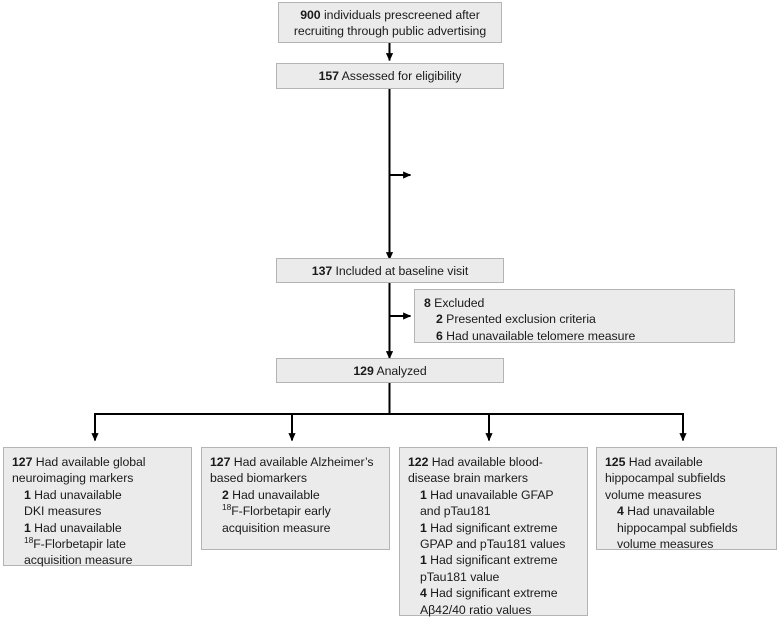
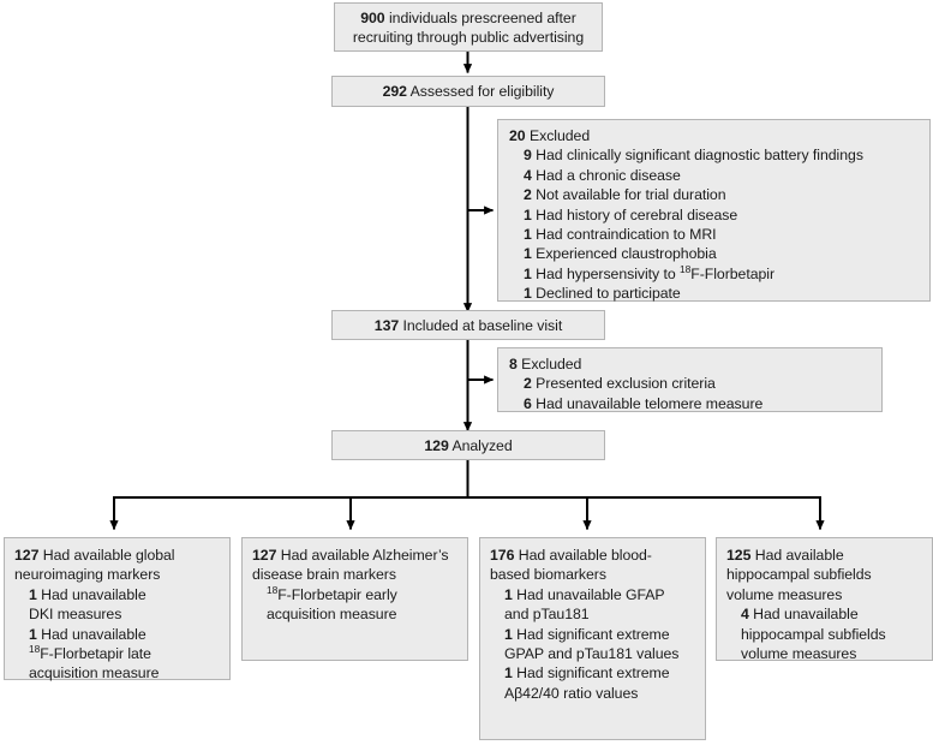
  900 individuals prescreened after
  recruiting through public advertising
- 157 Assessed for eligibility
+ 292 Assessed for eligibility
+ 20 Excluded
+ 9 Had clinically significant diagnostic battery findings
+ 4 Had a chronic disease
+ 2 Not available for trial duration
+ 1 Had history of cerebral disease
+ 1 Had contraindication to MRI
+ 1 Experienced claustrophobia
+ 1 Had hypersensivity to 18F-Florbetapir
+ 1 Declined to participate
  137 Included at baseline visit
  8 Excluded
  2 Presented exclusion criteria
  6 Had unavailable telomere measure
  129 Analyzed
  127 Had available global
  neuroimaging markers
  1 Had unavailable
  DKI measures
  1 Had unavailable
  18F-Florbetapir late
  acquisition measure
  127 Had available Alzheimer’s
- based biomarkers
+ disease brain markers
- 2 Had unavailable
  18F-Florbetapir early
  acquisition measure
- 122 Had available blood-
+ 176 Had available blood-
- disease brain markers
+ based biomarkers
  1 Had unavailable GFAP
  and pTau181
  1 Had significant extreme
  GPAP and pTau181 values
  1 Had significant extreme
- pTau181 value
- 4 Had significant extreme
  Aβ42/40 ratio values
  125 Had available
  hippocampal subfields
  volume measures
  4 Had unavailable
  hippocampal subfields
  volume measures
